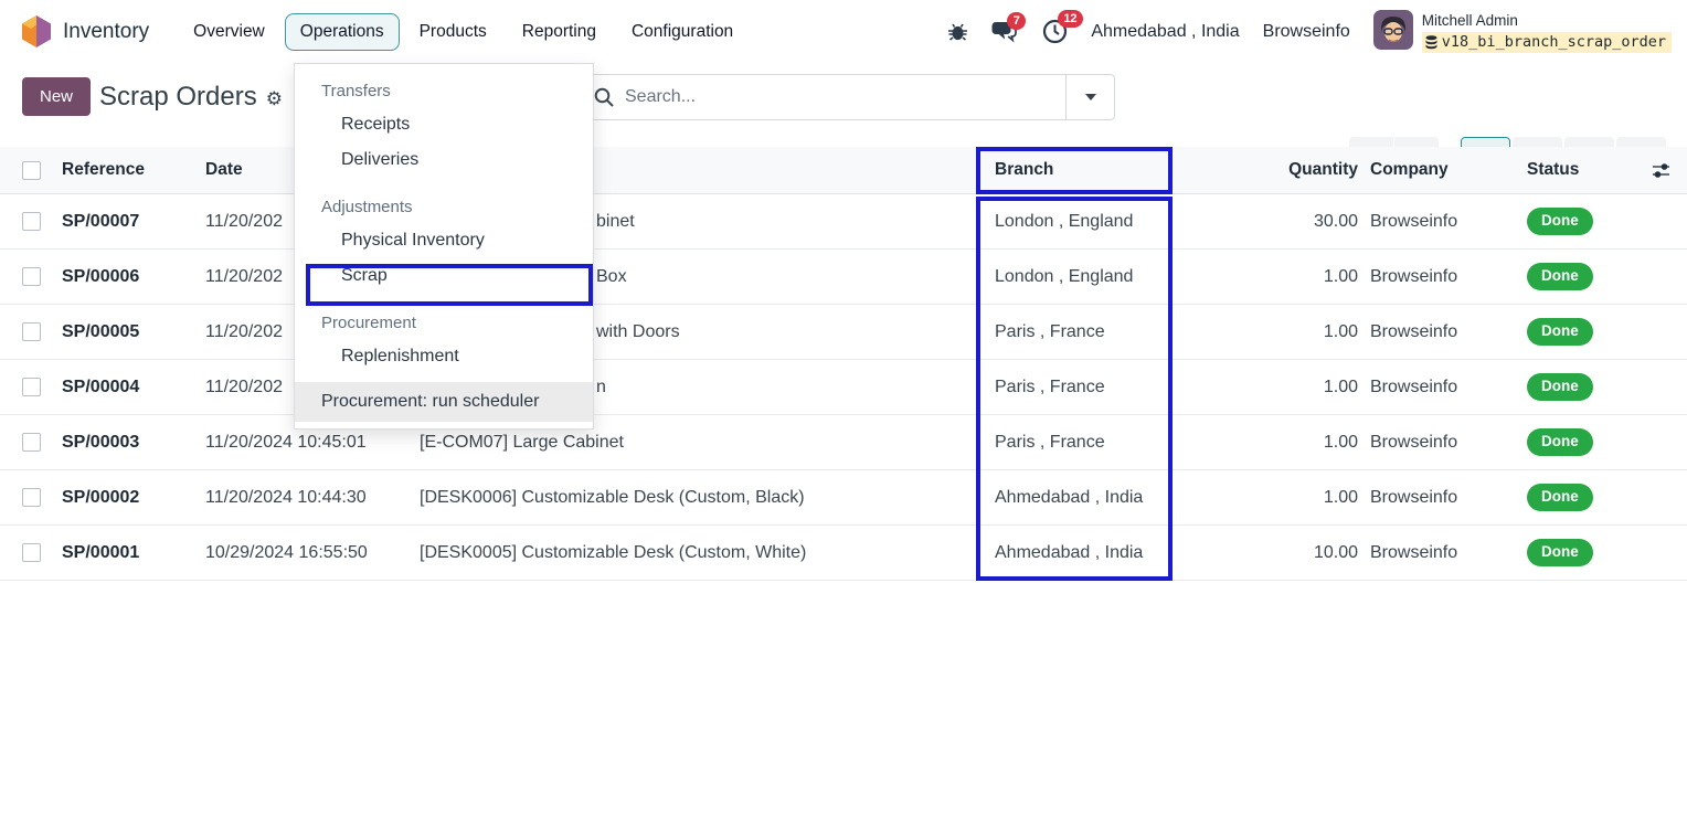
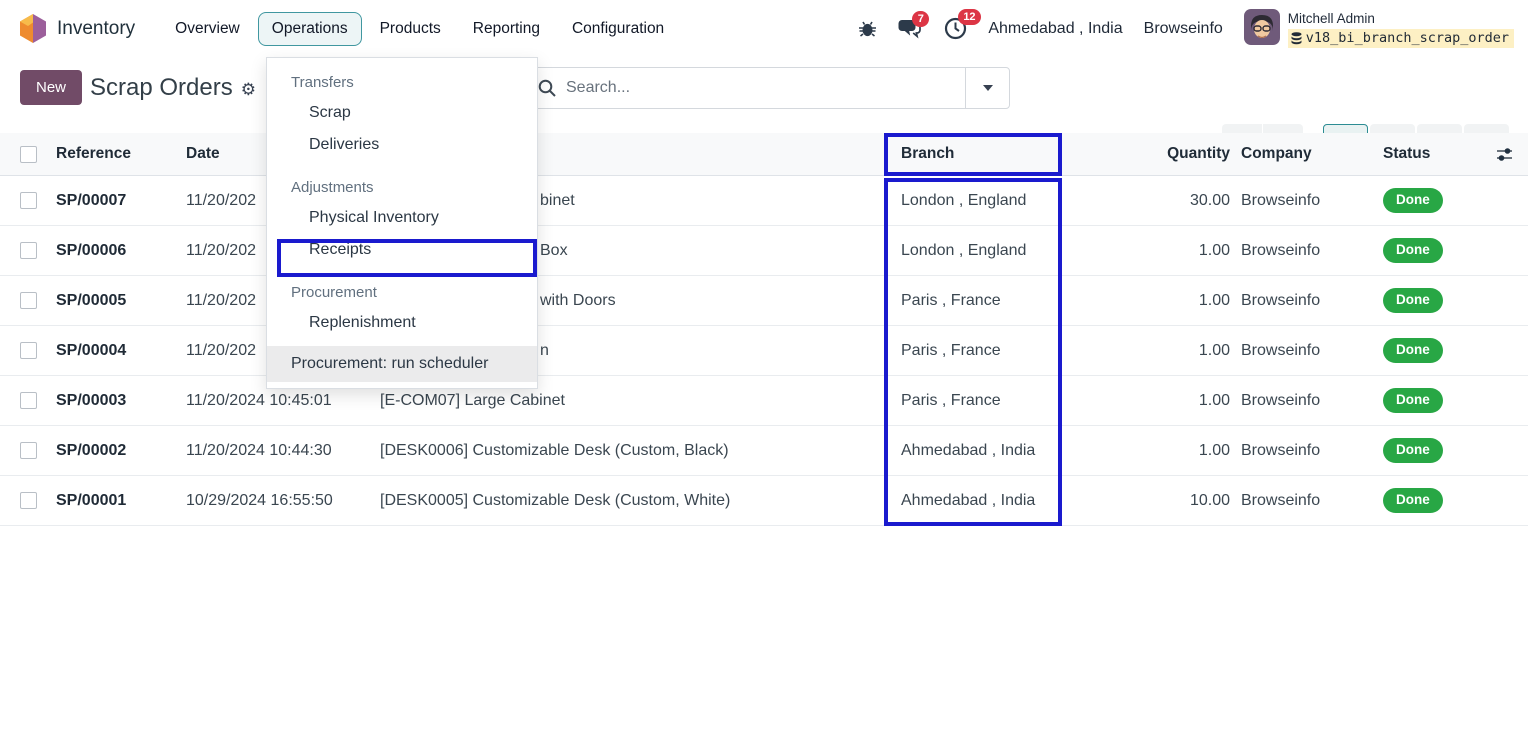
  Inventory
  Overview
  Operations
  Products
  Reporting
  Configuration
  7
  12
  Ahmedabad , India
  Browseinfo
  Mitchell Admin
  v18_bi_branch_scrap_order
  New
  Scrap Orders
  ⚙
  Search...
  Reference
  Date
  Branch
  Quantity
  Company
  Status
  SP/00007
  11/20/202
  binet
  London , England
  30.00
  Browseinfo
  Done
  SP/00006
  11/20/202
  Box
  London , England
  1.00
  Browseinfo
  Done
  SP/00005
  11/20/202
  with Doors
  Paris , France
  1.00
  Browseinfo
  Done
  SP/00004
  11/20/202
  n
  Paris , France
  1.00
  Browseinfo
  Done
  SP/00003
  11/20/2024 10:45:01
  [E-COM07] Large Cabinet
  Paris , France
  1.00
  Browseinfo
  Done
  SP/00002
  11/20/2024 10:44:30
  [DESK0006] Customizable Desk (Custom, Black)
  Ahmedabad , India
  1.00
  Browseinfo
  Done
  SP/00001
  10/29/2024 16:55:50
  [DESK0005] Customizable Desk (Custom, White)
  Ahmedabad , India
  10.00
  Browseinfo
  Done
  Transfers
- Receipts
+ Scrap
  Deliveries
  Adjustments
  Physical Inventory
- Scrap
+ Receipts
  Procurement
  Replenishment
  Procurement: run scheduler
